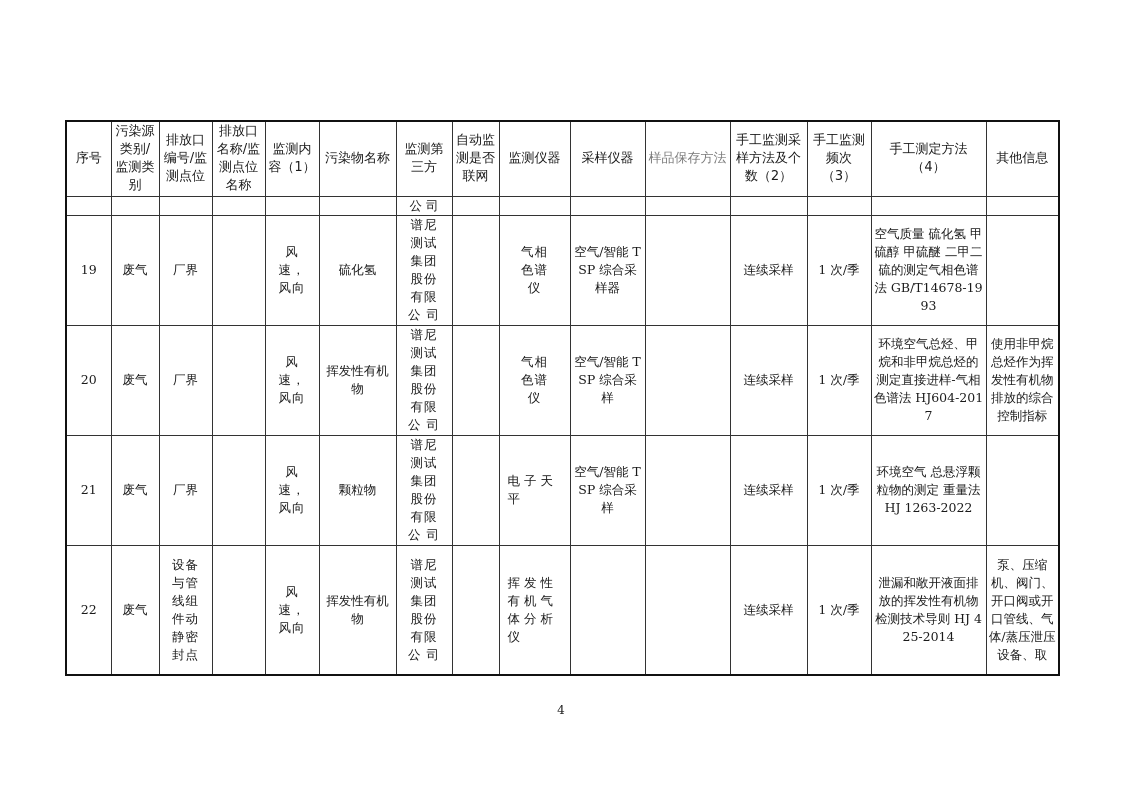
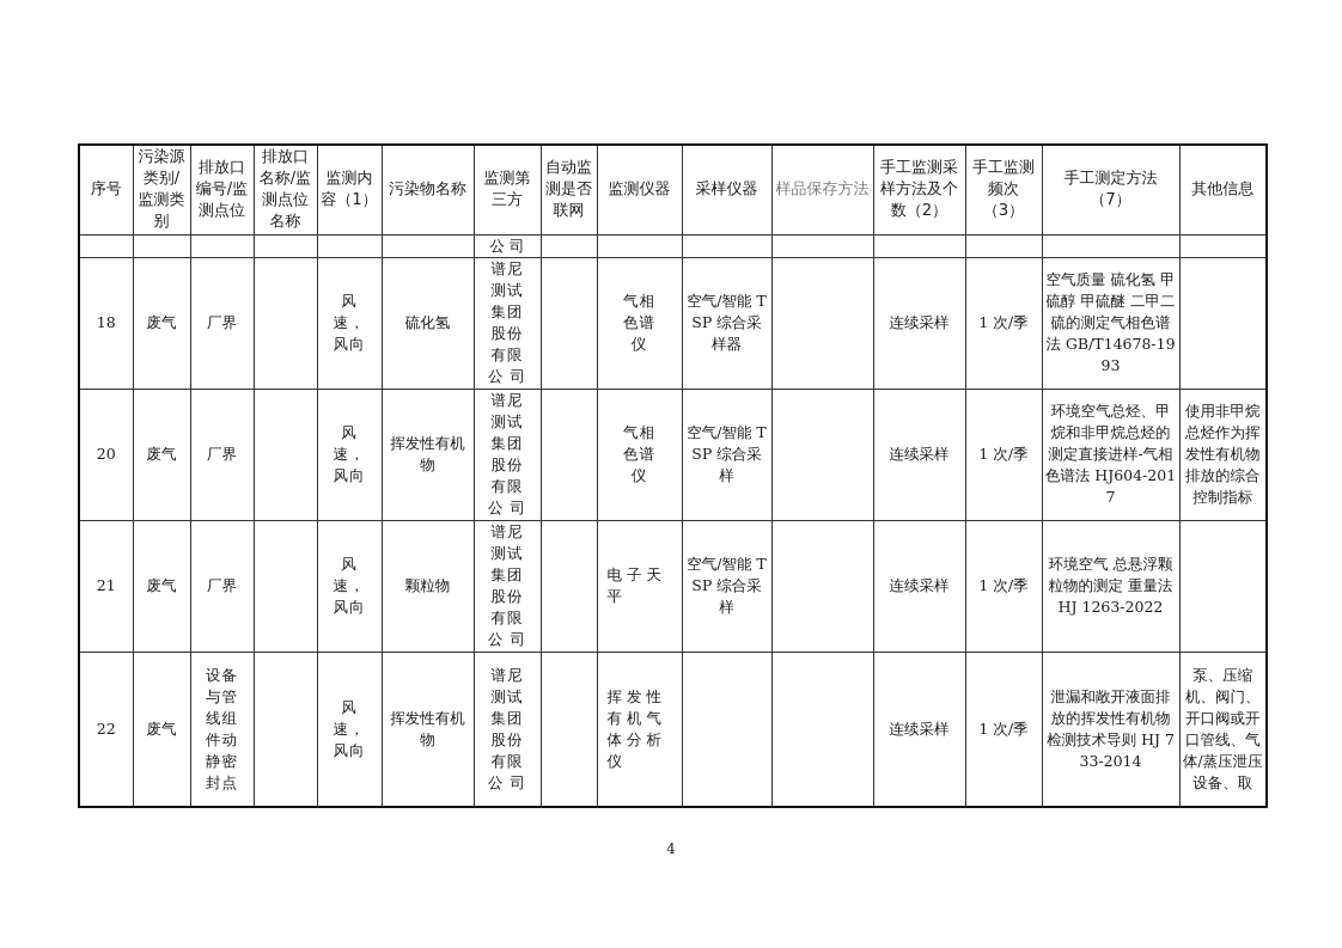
- 序号	污染源类别/监测类别	排放口编号/监测点位	排放口名称/监测点位名称	监测内容（1）	污染物名称	监测第三方	自动监测是否联网	监测仪器	采样仪器	样品保存方法	手工监测采样方法及个数（2）	手工监测频次（3）	手工测定方法（4）	其他信息
+ 序号	污染源类别/监测类别	排放口编号/监测点位	排放口名称/监测点位名称	监测内容（1）	污染物名称	监测第三方	自动监测是否联网	监测仪器	采样仪器	样品保存方法	手工监测采样方法及个数（2）	手工监测频次（3）	手工测定方法（7）	其他信息
  						公 司
- 19	废气	厂界		风速，风向	硫化氢	谱尼测试集团股份有限公 司		气相色谱仪	空气/智能 TSP 综合采样器		连续采样	1 次/季	空气质量 硫化氢 甲硫醇 甲硫醚 二甲二硫的测定气相色谱法 GB/T14678-1993
+ 18	废气	厂界		风速，风向	硫化氢	谱尼测试集团股份有限公 司		气相色谱仪	空气/智能 TSP 综合采样器		连续采样	1 次/季	空气质量 硫化氢 甲硫醇 甲硫醚 二甲二硫的测定气相色谱法 GB/T14678-1993
  20	废气	厂界		风速，风向	挥发性有机物	谱尼测试集团股份有限公 司		气相色谱仪	空气/智能 TSP 综合采样		连续采样	1 次/季	环境空气总烃、甲烷和非甲烷总烃的测定直接进样-气相色谱法 HJ604-2017	使用非甲烷总烃作为挥发性有机物排放的综合控制指标
  21	废气	厂界		风速，风向	颗粒物	谱尼测试集团股份有限公 司		电 子 天 平	空气/智能 TSP 综合采样		连续采样	1 次/季	环境空气 总悬浮颗粒物的测定 重量法 HJ 1263-2022
- 22	废气	设备与管线组件动静密封点		风速，风向	挥发性有机物	谱尼测试集团股份有限公 司		挥 发 性 有 机 气 体 分 析 仪			连续采样	1 次/季	泄漏和敞开液面排放的挥发性有机物检测技术导则 HJ 425-2014	泵、压缩机、阀门、开口阀或开口管线、气体/蒸压泄压设备、取
+ 22	废气	设备与管线组件动静密封点		风速，风向	挥发性有机物	谱尼测试集团股份有限公 司		挥 发 性 有 机 气 体 分 析 仪			连续采样	1 次/季	泄漏和敞开液面排放的挥发性有机物检测技术导则 HJ 733-2014	泵、压缩机、阀门、开口阀或开口管线、气体/蒸压泄压设备、取
  4
